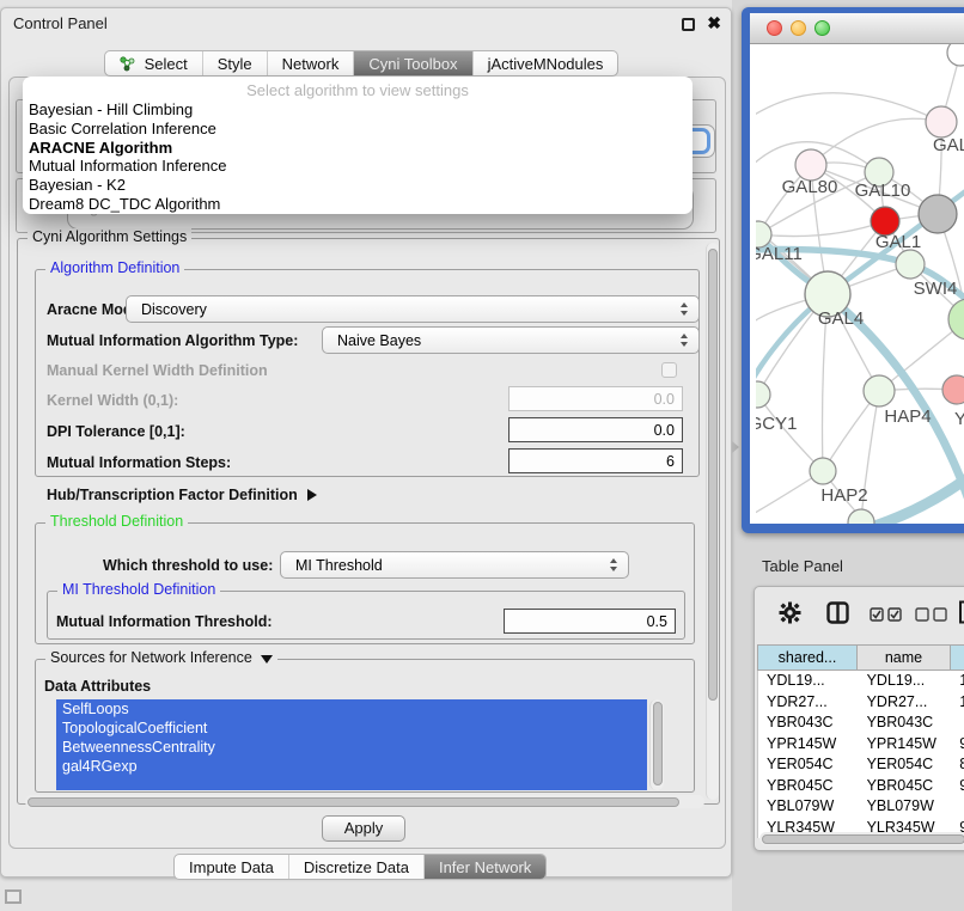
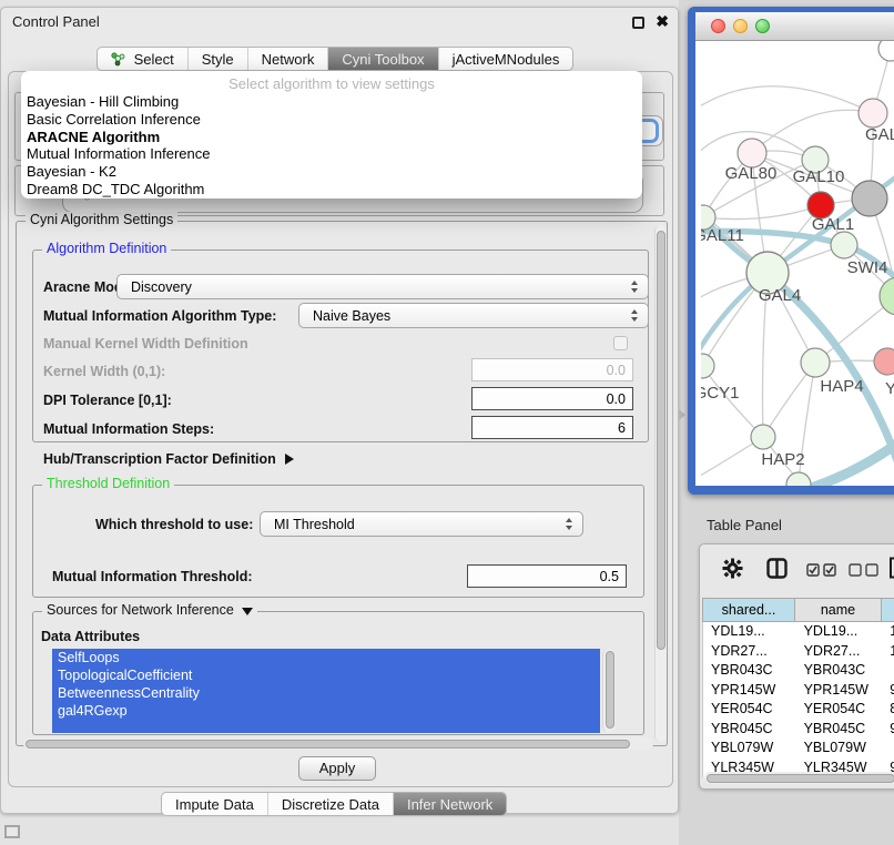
  Control Panel
  ✖
  Select
  Style
  Network
  Cyni Toolbox
  jActiveMNodules
  Cyni Algorithm Settings
  Algorithm Definition
  Aracne Mo
  Discovery
  Mutual Information Algorithm Type:
  Naive Bayes
  Manual Kernel Width Definition
  Kernel Width (0,1):
  0.0
  DPI Tolerance [0,1]:
  0.0
  Mutual Information Steps:
  6
  Hub/Transcription Factor Definition
  Threshold Definition
  Which threshold to use:
  MI Threshold
- MI Threshold Definition
  Mutual Information Threshold:
  0.5
  Sources for Network Inference
  Data Attributes
  SelfLoops
  TopologicalCoefficient
  BetweennessCentrality
  gal4RGexp
  Apply
  Impute Data
  Discretize Data
  Infer Network
  Select algorithm to view settings
  Bayesian - Hill Climbing
  Basic Correlation Inference
  ARACNE Algorithm
  Mutual Information Inference
  Bayesian - K2
  Dream8 DC_TDC Algorithm
  GAL80
  GAL10
  GAL1
  GAL11
  SWI4
  GAL4
  GCY1
  HAP4
  Y
  HAP2
  Table Panel
  shared...
  name
  YDL19...
  YDL19...
  YDR27...
  YDR27...
  YBR043C
  YBR043C
  YPR145W
  YPR145W
  YER054C
  YER054C
  YBR045C
  YBR045C
  YBL079W
  YBL079W
  YLR345W
  YLR345W
